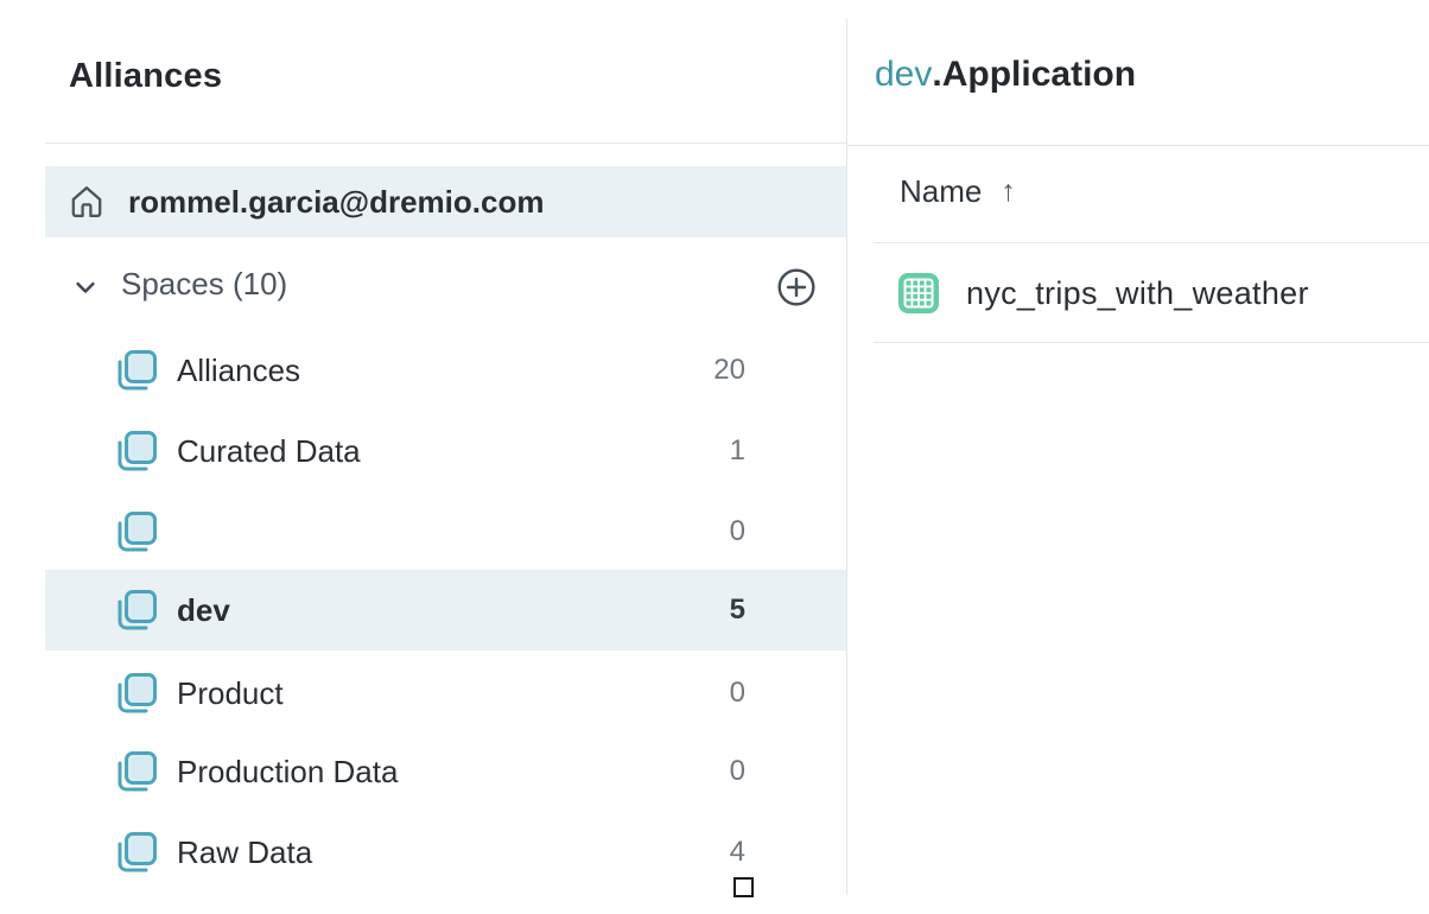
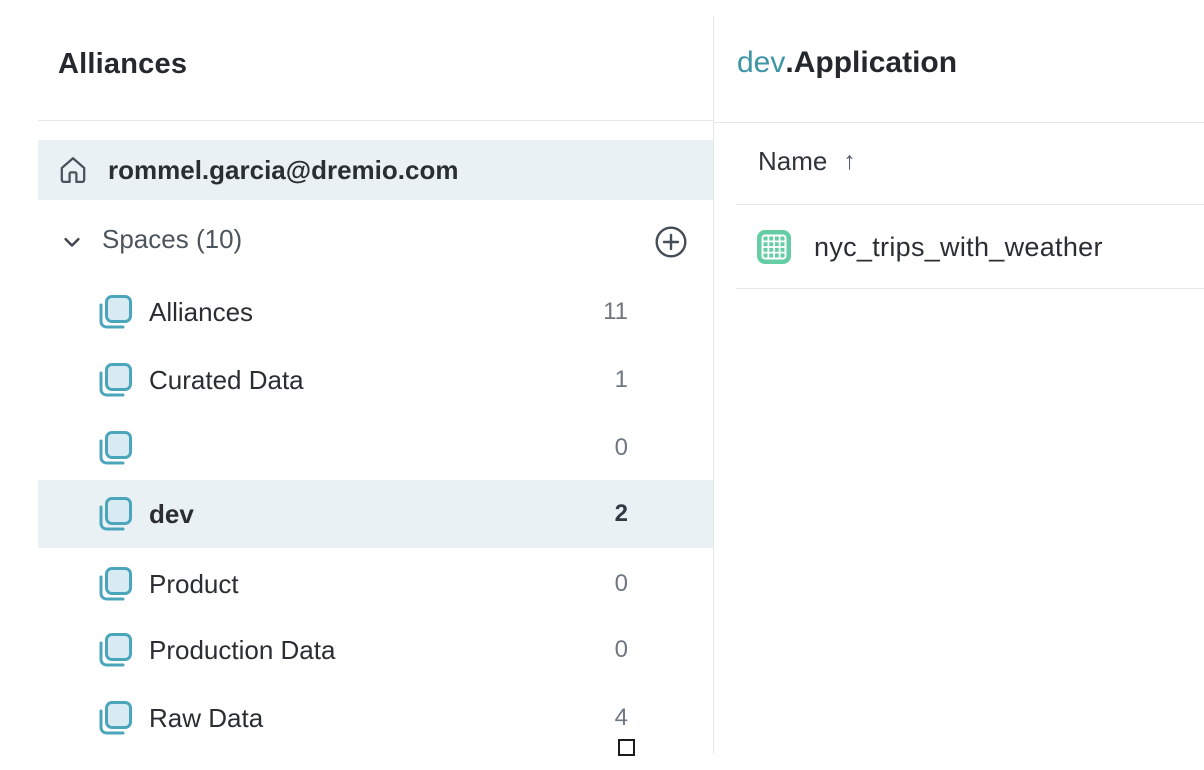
  Alliances
  rommel.garcia@dremio.com
  Spaces (10)
  Alliances
- 20
+ 11
  Curated Data
  1
  0
  dev
- 5
+ 2
  Product
  0
  Production Data
  0
  Raw Data
  4
  dev.Application
  Name
  ↑
  nyc_trips_with_weather
